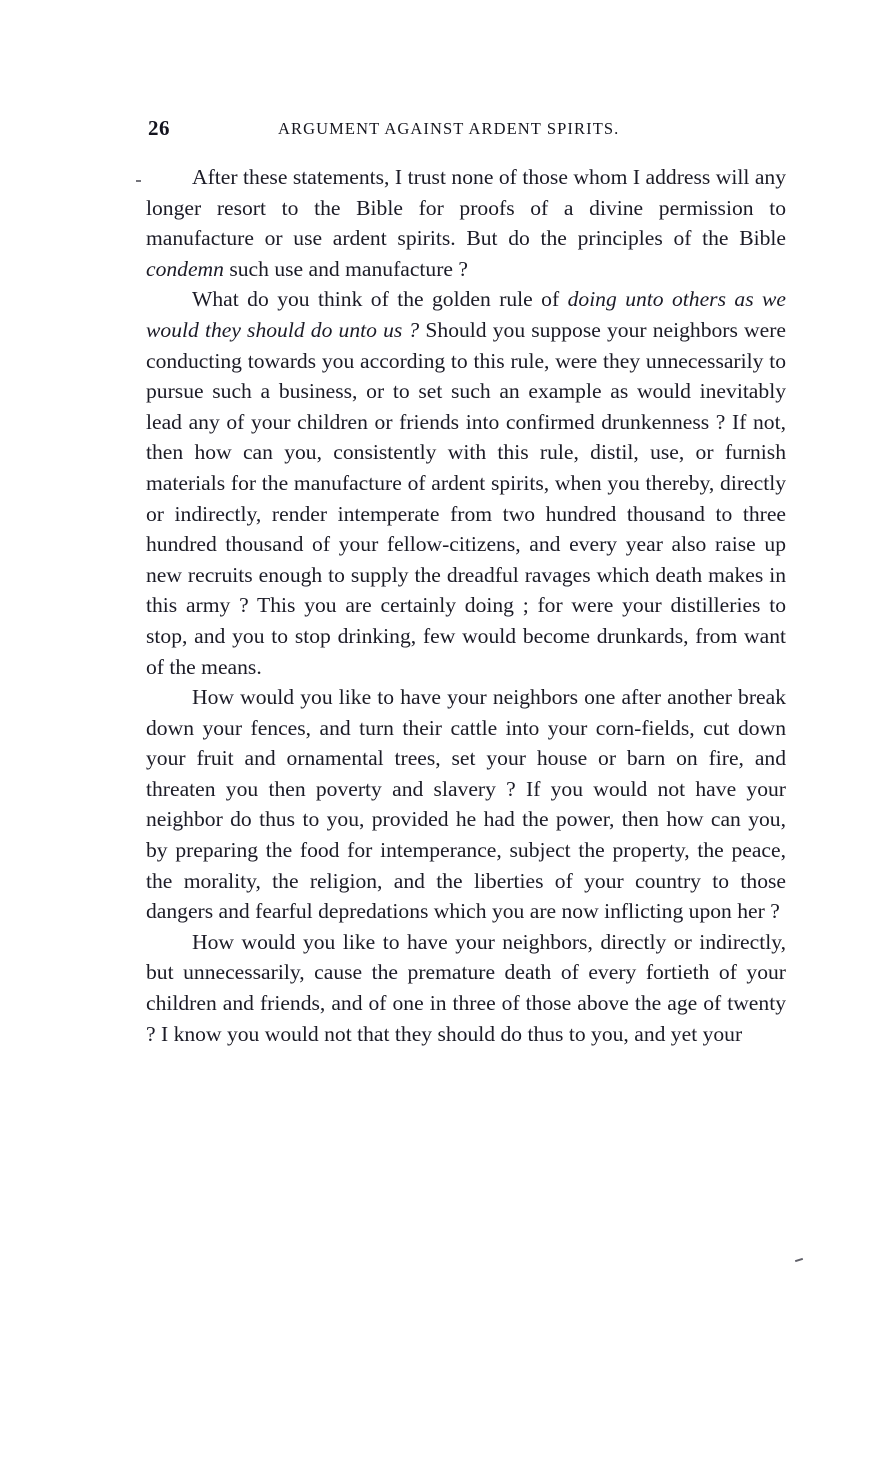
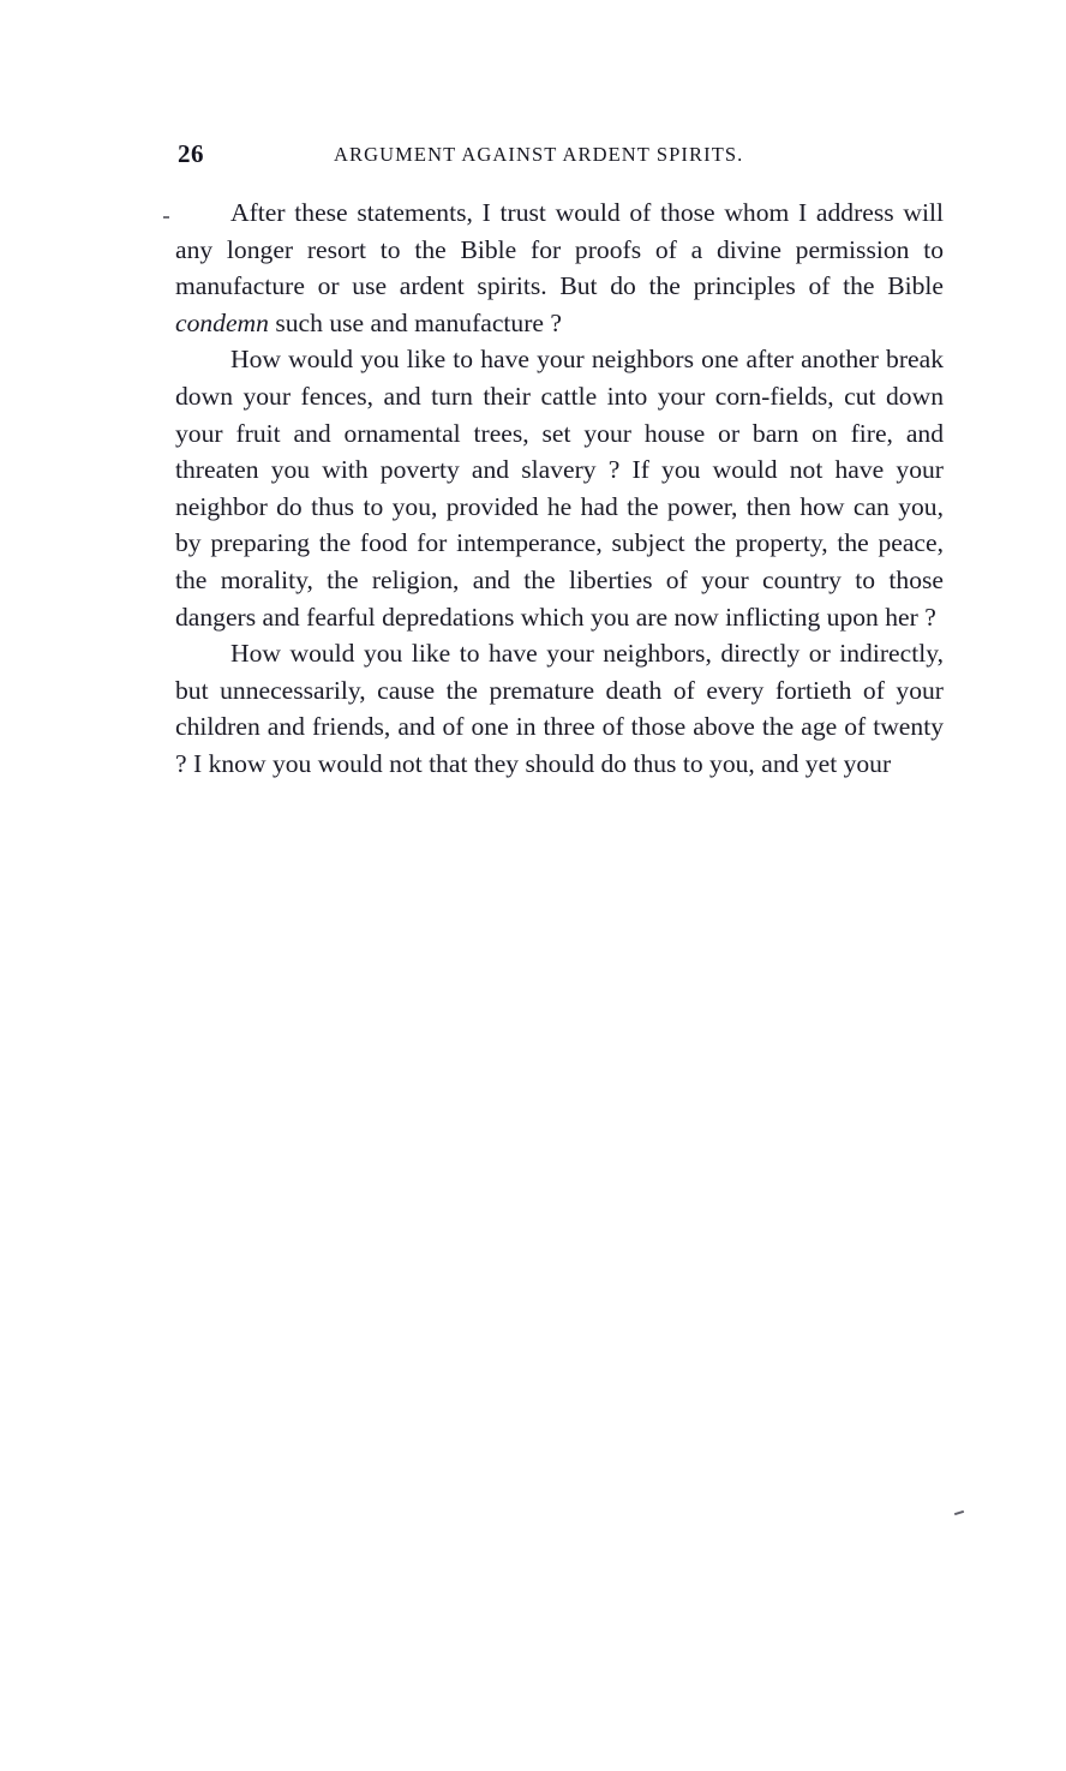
  26
  ARGUMENT AGAINST ARDENT SPIRITS.
- After these statements, I trust none of those whom I address will any longer resort to the Bible for proofs of a divine permission to manufacture or use ardent spirits. But do the principles of the Bible condemn such use and manufacture ?
+ After these statements, I trust would of those whom I address will any longer resort to the Bible for proofs of a divine permission to manufacture or use ardent spirits. But do the principles of the Bible condemn such use and manufacture ?
- What do you think of the golden rule of doing unto others as we would they should do unto us ? Should you suppose your neighbors were conducting towards you according to this rule, were they unnecessarily to pursue such a business, or to set such an example as would inevitably lead any of your children or friends into confirmed drunkenness ? If not, then how can you, consistently with this rule, distil, use, or furnish materials for the manufacture of ardent spirits, when you thereby, directly or indirectly, render intemperate from two hundred thousand to three hundred thousand of your fellow-citizens, and every year also raise up new recruits enough to supply the dreadful ravages which death makes in this army ? This you are certainly doing ; for were your distilleries to stop, and you to stop drinking, few would become drunkards, from want of the means.
- How would you like to have your neighbors one after another break down your fences, and turn their cattle into your corn-fields, cut down your fruit and ornamental trees, set your house or barn on fire, and threaten you then poverty and slavery ? If you would not have your neighbor do thus to you, provided he had the power, then how can you, by preparing the food for intemperance, subject the property, the peace, the morality, the religion, and the liberties of your country to those dangers and fearful depredations which you are now inflicting upon her ?
+ How would you like to have your neighbors one after another break down your fences, and turn their cattle into your corn-fields, cut down your fruit and ornamental trees, set your house or barn on fire, and threaten you with poverty and slavery ? If you would not have your neighbor do thus to you, provided he had the power, then how can you, by preparing the food for intemperance, subject the property, the peace, the morality, the religion, and the liberties of your country to those dangers and fearful depredations which you are now inflicting upon her ?
  How would you like to have your neighbors, directly or indirectly, but unnecessarily, cause the premature death of every fortieth of your children and friends, and of one in three of those above the age of twenty ? I know you would not that they should do thus to you, and yet your
